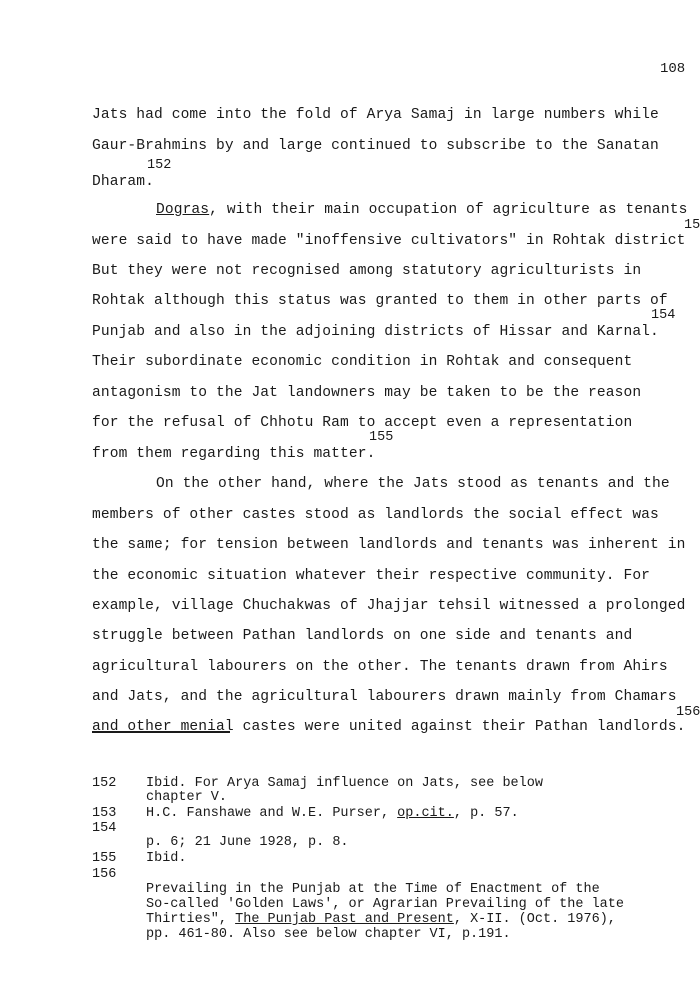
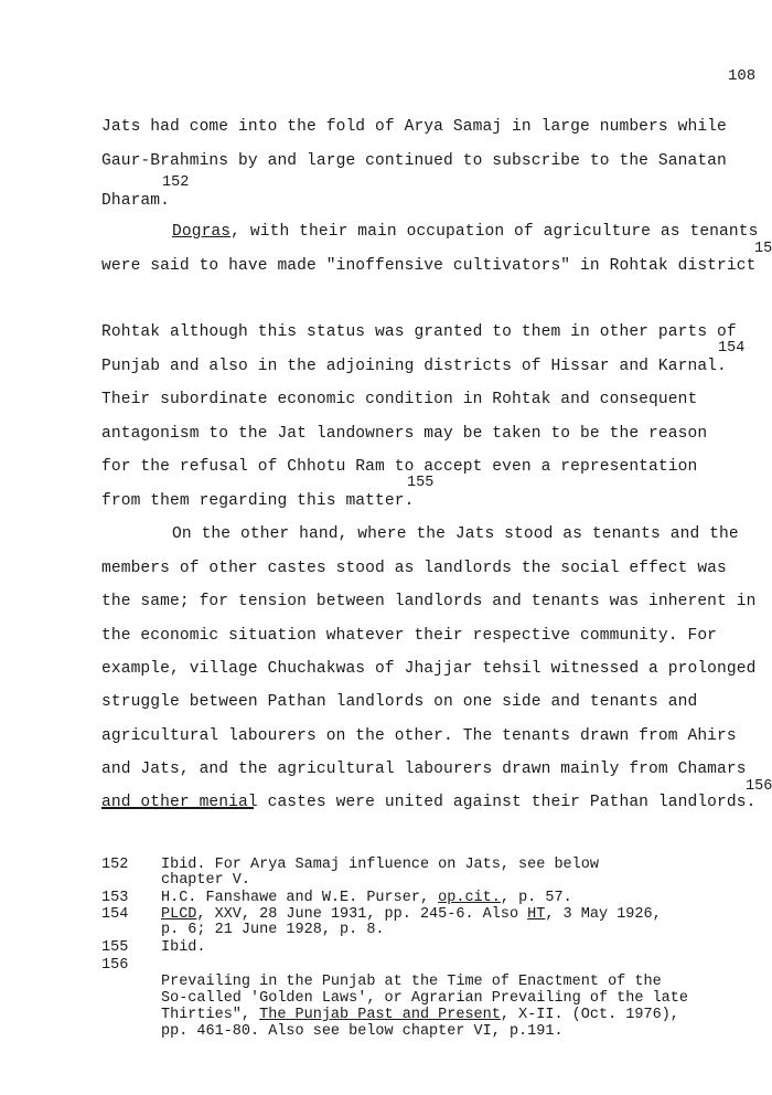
  108
  Jats had come into the fold of Arya Samaj in large numbers while
  Gaur-Brahmins by and large continued to subscribe to the Sanatan
  152
  Dharam.
  Dogras, with their main occupation of agriculture as tenants
  were said to have made "inoffensive cultivators" in Rohtak district
- But they were not recognised among statutory agriculturists in
  Rohtak although this status was granted to them in other parts of
  154
  Punjab and also in the adjoining districts of Hissar and Karnal.
  Their subordinate economic condition in Rohtak and consequent
  antagonism to the Jat landowners may be taken to be the reason
  for the refusal of Chhotu Ram to accept even a representation
  155
  from them regarding this matter.
  On the other hand, where the Jats stood as tenants and the
  members of other castes stood as landlords the social effect was
  the same; for tension between landlords and tenants was inherent in
  the economic situation whatever their respective community. For
  example, village Chuchakwas of Jhajjar tehsil witnessed a prolonged
  struggle between Pathan landlords on one side and tenants and
  agricultural labourers on the other. The tenants drawn from Ahirs
  and Jats, and the agricultural labourers drawn mainly from Chamars
  156
  and other menial castes were united against their Pathan landlords.
  152
  Ibid. For Arya Samaj influence on Jats, see below
  chapter V.
  153
  H.C. Fanshawe and W.E. Purser, op.cit., p. 57.
  154
+ PLCD, XXV, 28 June 1931, pp. 245-6. Also HT, 3 May 1926,
  p. 6; 21 June 1928, p. 8.
  155
  Ibid.
  156
  Prevailing in the Punjab at the Time of Enactment of the
  So-called 'Golden Laws', or Agrarian Prevailing of the late
  Thirties", The Punjab Past and Present, X-II. (Oct. 1976),
  pp. 461-80. Also see below chapter VI, p.191.
